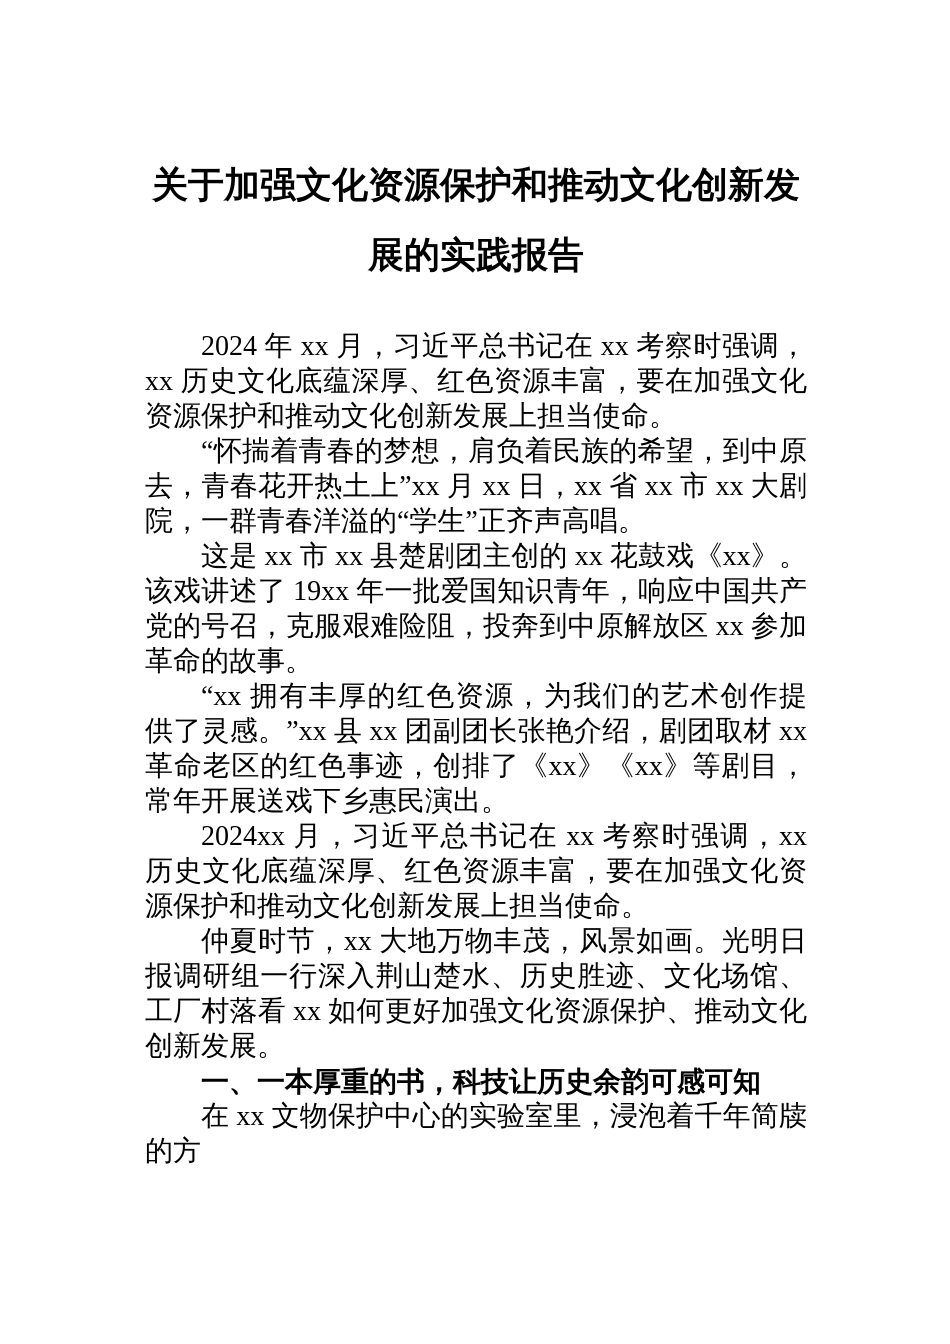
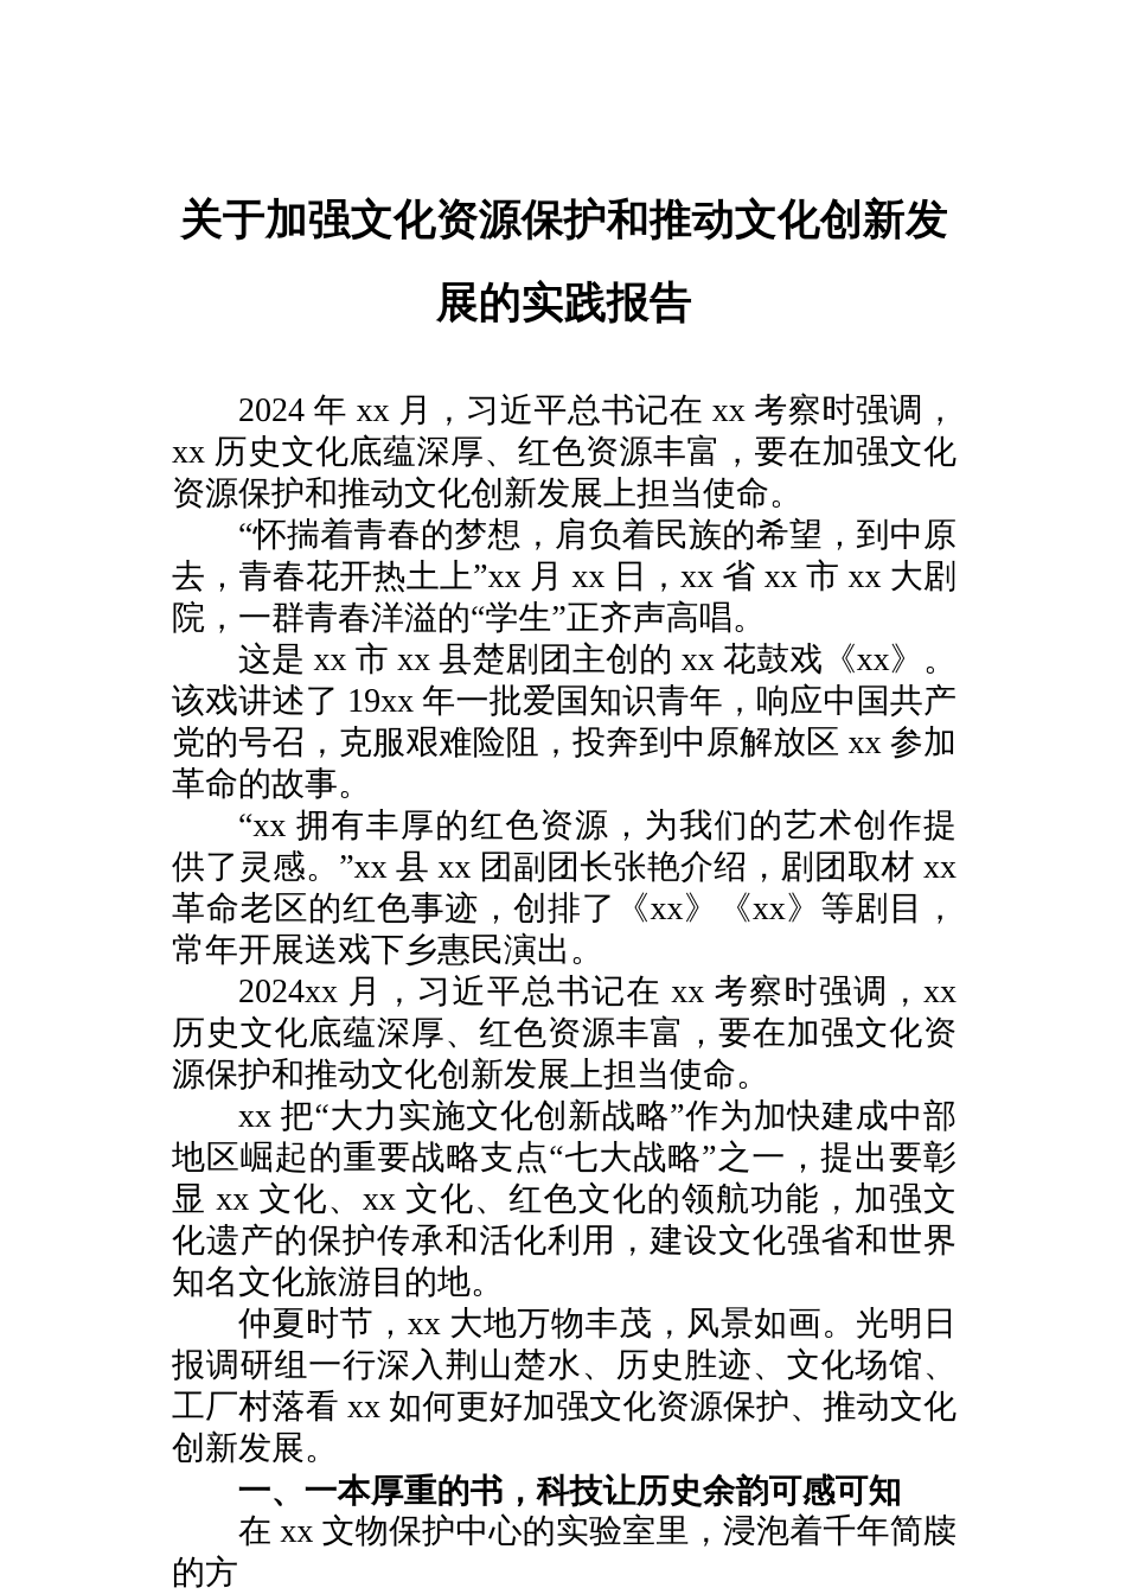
  关于加强文化资源保护和推动文化创新发展的实践报告
  2024 年 xx 月，习近平总书记在 xx 考察时强调，xx 历史文化底蕴深厚、红色资源丰富，要在加强文化资源保护和推动文化创新发展上担当使命。
  “怀揣着青春的梦想，肩负着民族的希望，到中原去，青春花开热土上”xx 月 xx 日，xx 省 xx 市 xx 大剧院，一群青春洋溢的“学生”正齐声高唱。
  这是 xx 市 xx 县楚剧团主创的 xx 花鼓戏《xx》。该戏讲述了 19xx 年一批爱国知识青年，响应中国共产党的号召，克服艰难险阻，投奔到中原解放区 xx 参加革命的故事。
  “xx 拥有丰厚的红色资源，为我们的艺术创作提供了灵感。”xx 县 xx 团副团长张艳介绍，剧团取材 xx 革命老区的红色事迹，创排了《xx》《xx》等剧目，常年开展送戏下乡惠民演出。
  2024xx 月，习近平总书记在 xx 考察时强调，xx 历史文化底蕴深厚、红色资源丰富，要在加强文化资源保护和推动文化创新发展上担当使命。
+ xx 把“大力实施文化创新战略”作为加快建成中部地区崛起的重要战略支点“七大战略”之一，提出要彰显 xx 文化、xx 文化、红色文化的领航功能，加强文化遗产的保护传承和活化利用，建设文化强省和世界知名文化旅游目的地。
  仲夏时节，xx 大地万物丰茂，风景如画。光明日报调研组一行深入荆山楚水、历史胜迹、文化场馆、工厂村落看 xx 如何更好加强文化资源保护、推动文化创新发展。
  一、一本厚重的书，科技让历史余韵可感可知
  在 xx 文物保护中心的实验室里，浸泡着千年简牍的方
